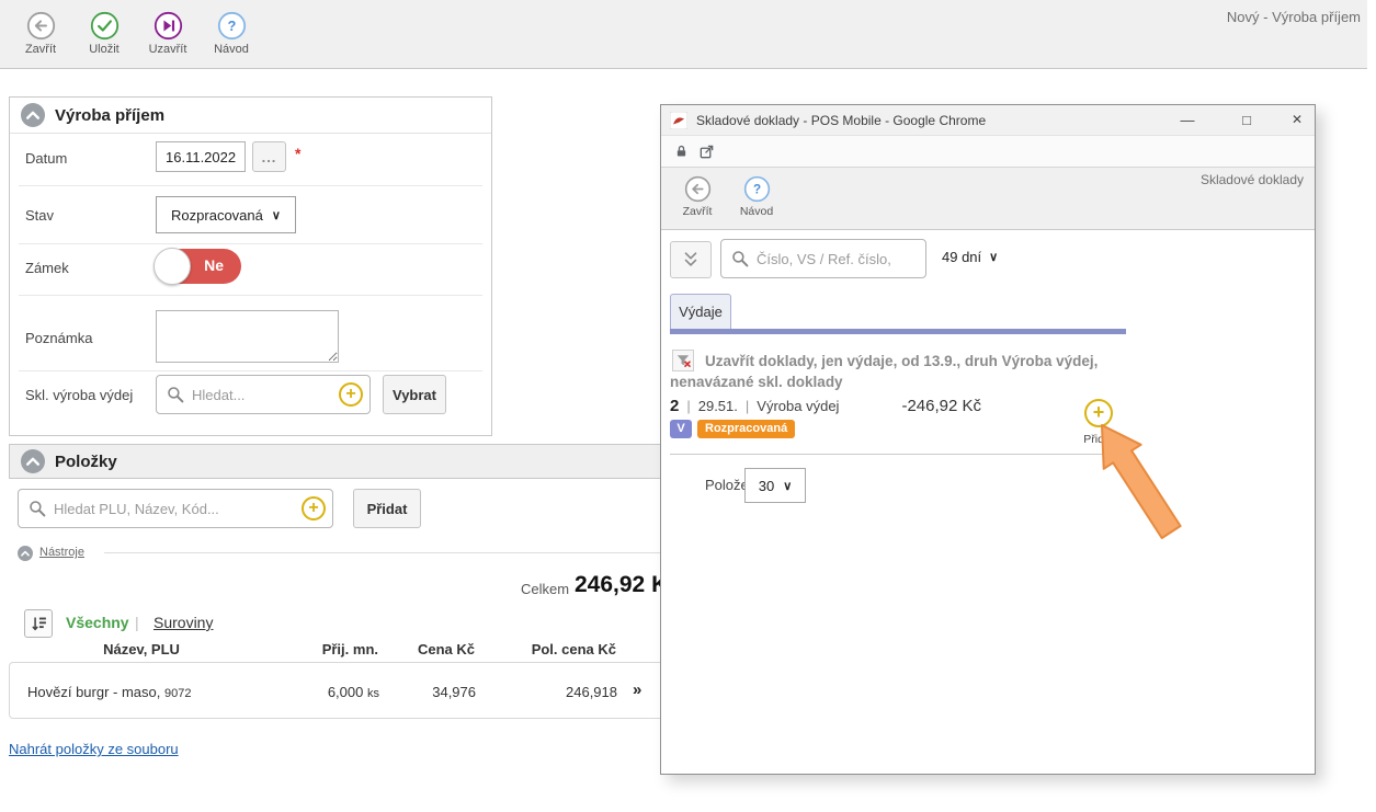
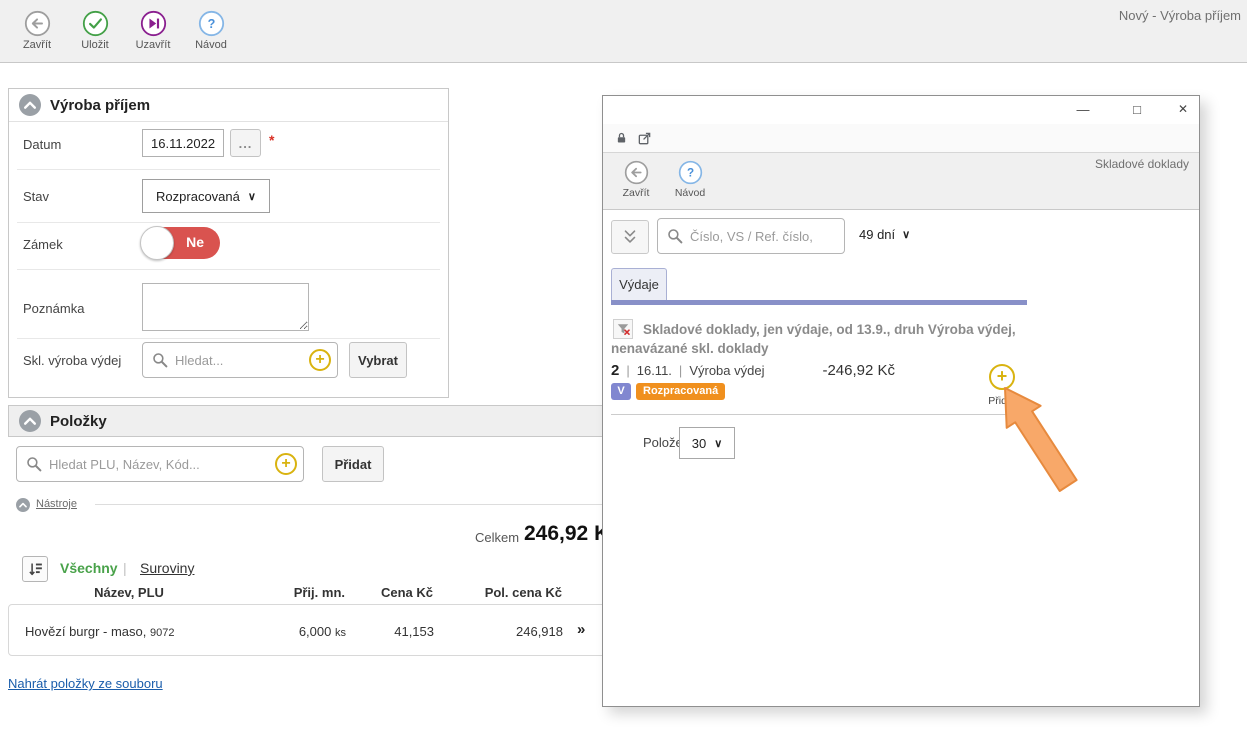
  Nový - Výroba příjem
  Zavřít
  Uložit
  Uzavřít
  ?
  Návod
  Výroba příjem
  Datum
  16.11.2022
  ...
  *
  Stav
  Rozpracovaná
  ∨
  Zámek
  Ne
  Poznámka
  Skl. výroba výdej
  Hledat...
  +
  Vybrat
  Položky
  Hledat PLU, Název, Kód...
  +
  Přidat
  Nástroje
  Celkem
  246,92
  Všechny
  |
  Suroviny
  Název, PLU
  Přij. mn.
  Cena Kč
  Pol. cena Kč
  Hovězí burgr - maso, 9072
  6,000 ks
- 34,976
+ 41,153
  246,918
  »
  Nahrát položky ze souboru
- Skladové doklady - POS Mobile - Google Chrome
  —
  □
  ✕
  Zavřít
  ?
  Návod
  Skladové doklady
  Číslo, VS / Ref. číslo,
  49 dní
  ∨
  Výdaje
- Uzavřít doklady, jen výdaje, od 13.9., druh Výroba výdej,
+ Skladové doklady, jen výdaje, od 13.9., druh Výroba výdej,
  nenavázané skl. doklady
  2
  |
- 29.51.
+ 16.11.
  |
  Výroba výdej
  -246,92 Kč
  +
  V
  Rozpracovaná
  30
  ∨
